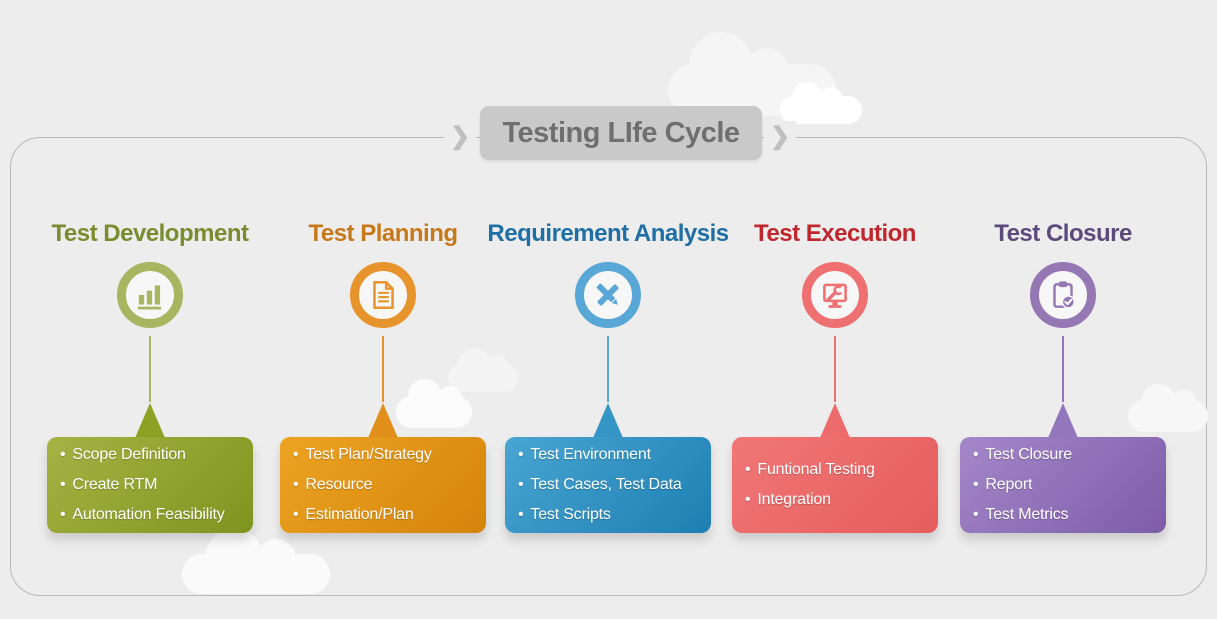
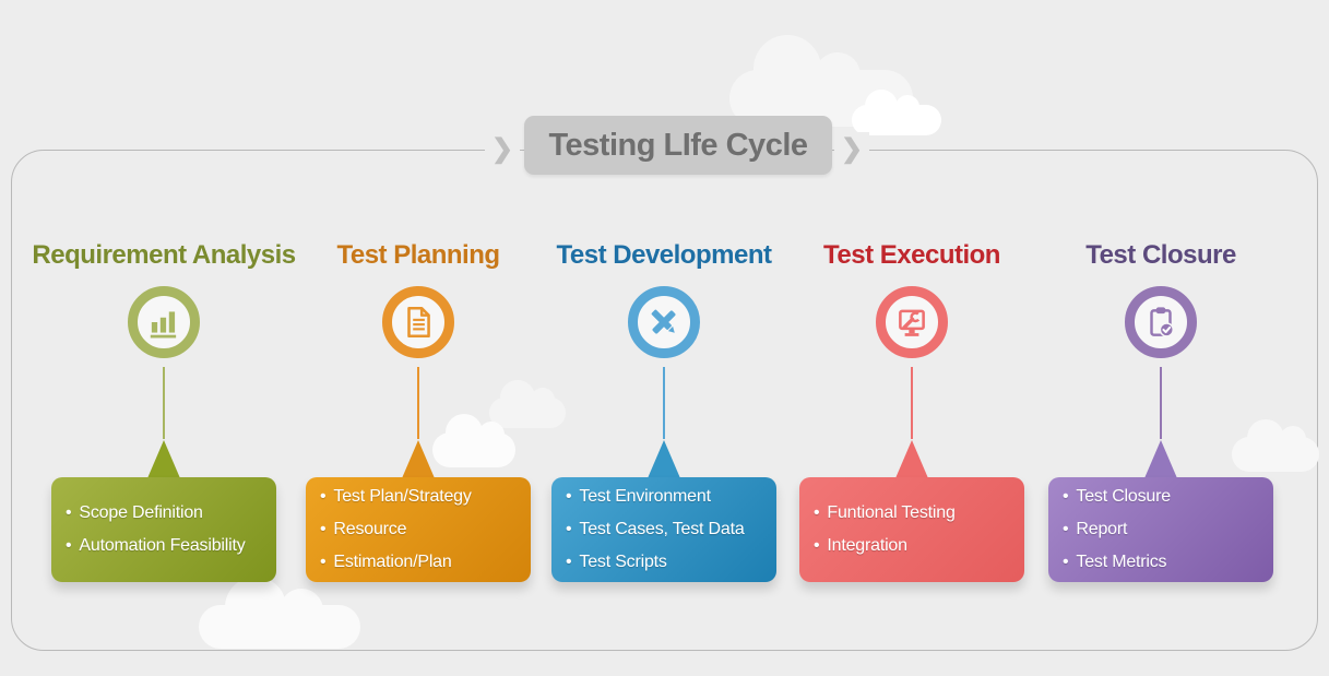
  ❯
  Testing LIfe Cycle
  ❯
- Test Development
+ Requirement Analysis
  • Scope Definition
- • Create RTM
  • Automation Feasibility
  Test Planning
  • Test Plan/Strategy
  • Resource
  • Estimation/Plan
- Requirement Analysis
+ Test Development
  • Test Environment
  • Test Cases, Test Data
  • Test Scripts
  Test Execution
  • Funtional Testing
  • Integration
  Test Closure
  • Test Closure
  • Report
  • Test Metrics
